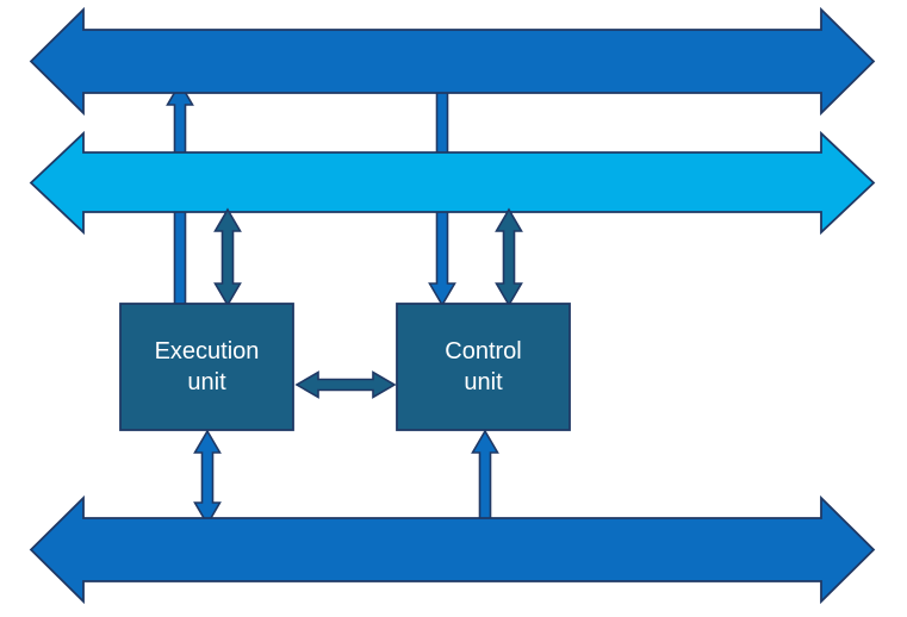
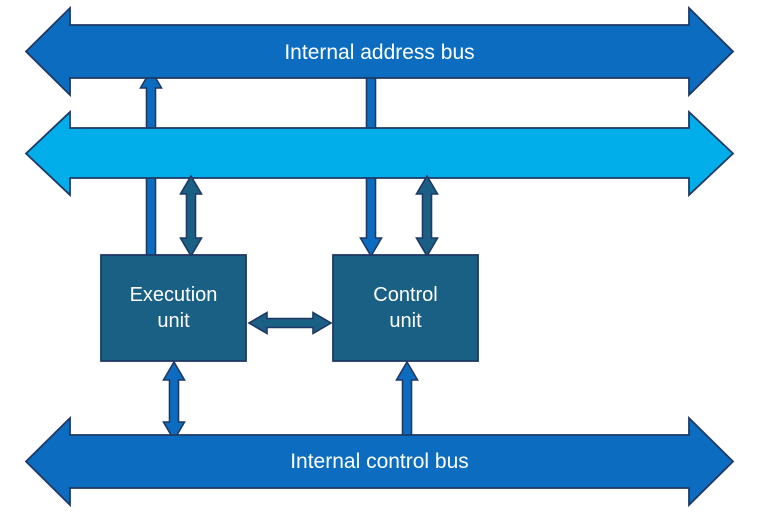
+ Internal address bus
+ Internal control bus
  Execution
  unit
  Control
  unit
